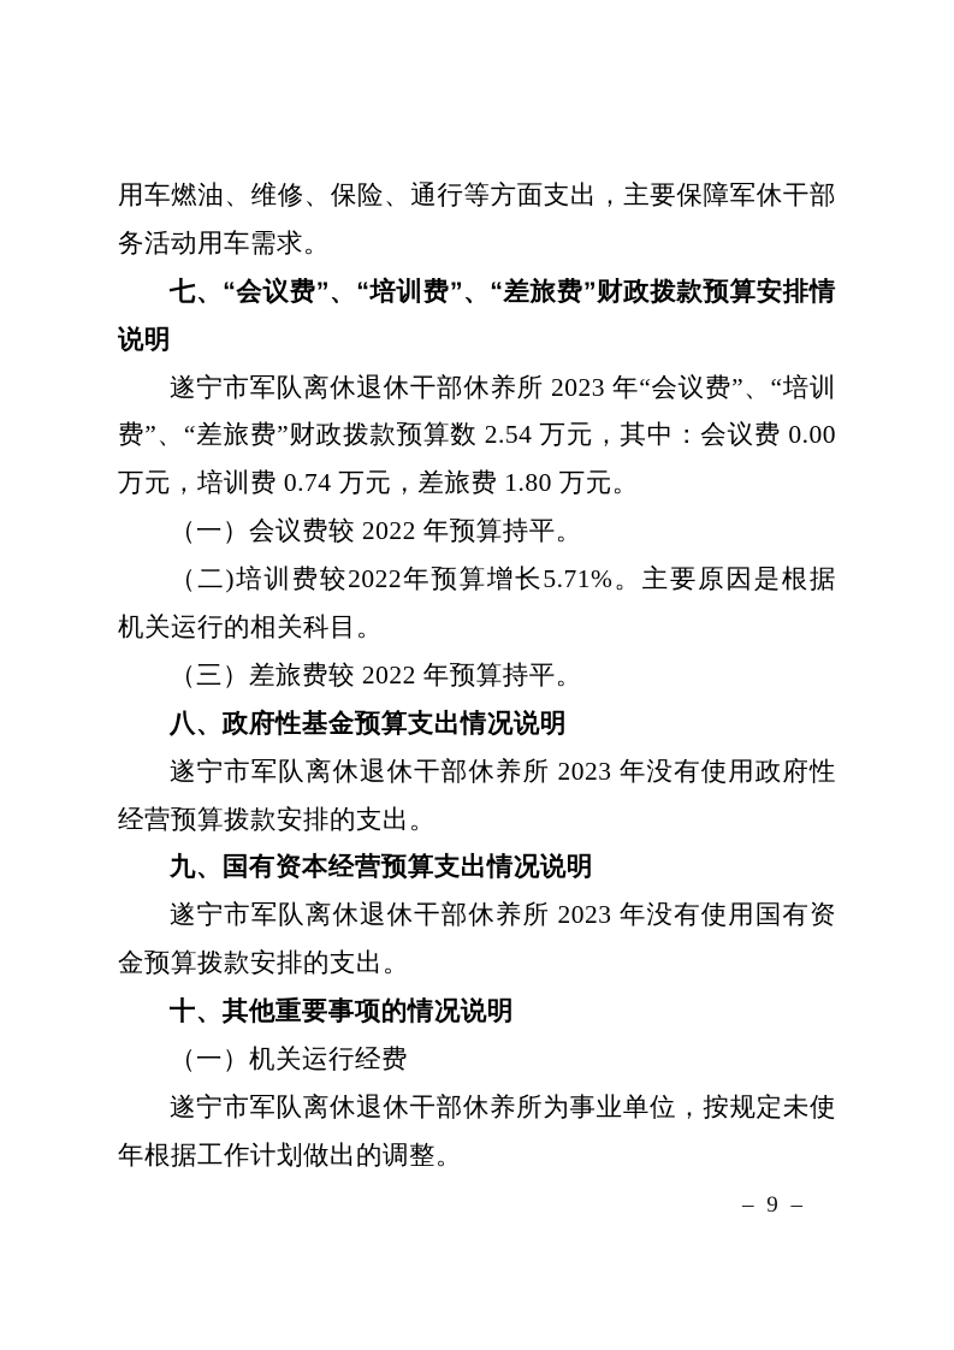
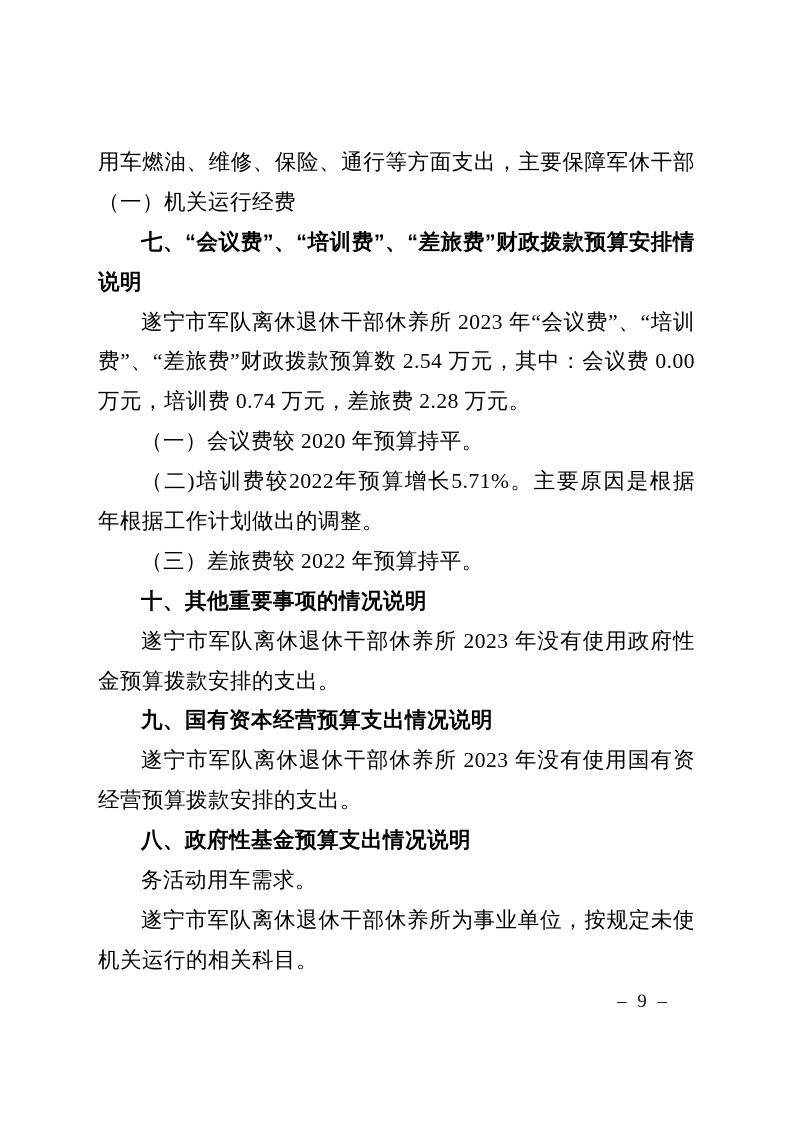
  用车燃油、维修、保险、通行等方面支出，主要保障军休干部
- 务活动用车需求。
+ （一）机关运行经费
  七、“会议费”、“培训费”、“差旅费”财政拨款预算安排情
  说明
  遂宁市军队离休退休干部休养所 2023 年“会议费”、“培训
  费”、“差旅费”财政拨款预算数 2.54 万元，其中：会议费 0.00
- 万元，培训费 0.74 万元，差旅费 1.80 万元。
+ 万元，培训费 0.74 万元，差旅费 2.28 万元。
- （一）会议费较 2022 年预算持平。
+ （一）会议费较 2020 年预算持平。
  （二)培训费较2022年预算增长5.71%。主要原因是根据
- 机关运行的相关科目。
+ 年根据工作计划做出的调整。
  （三）差旅费较 2022 年预算持平。
- 八、政府性基金预算支出情况说明
+ 十、其他重要事项的情况说明
  遂宁市军队离休退休干部休养所 2023 年没有使用政府性
- 经营预算拨款安排的支出。
+ 金预算拨款安排的支出。
  九、国有资本经营预算支出情况说明
  遂宁市军队离休退休干部休养所 2023 年没有使用国有资
- 金预算拨款安排的支出。
+ 经营预算拨款安排的支出。
- 十、其他重要事项的情况说明
+ 八、政府性基金预算支出情况说明
- （一）机关运行经费
+ 务活动用车需求。
  遂宁市军队离休退休干部休养所为事业单位，按规定未使
- 年根据工作计划做出的调整。
+ 机关运行的相关科目。
  – 9 –
